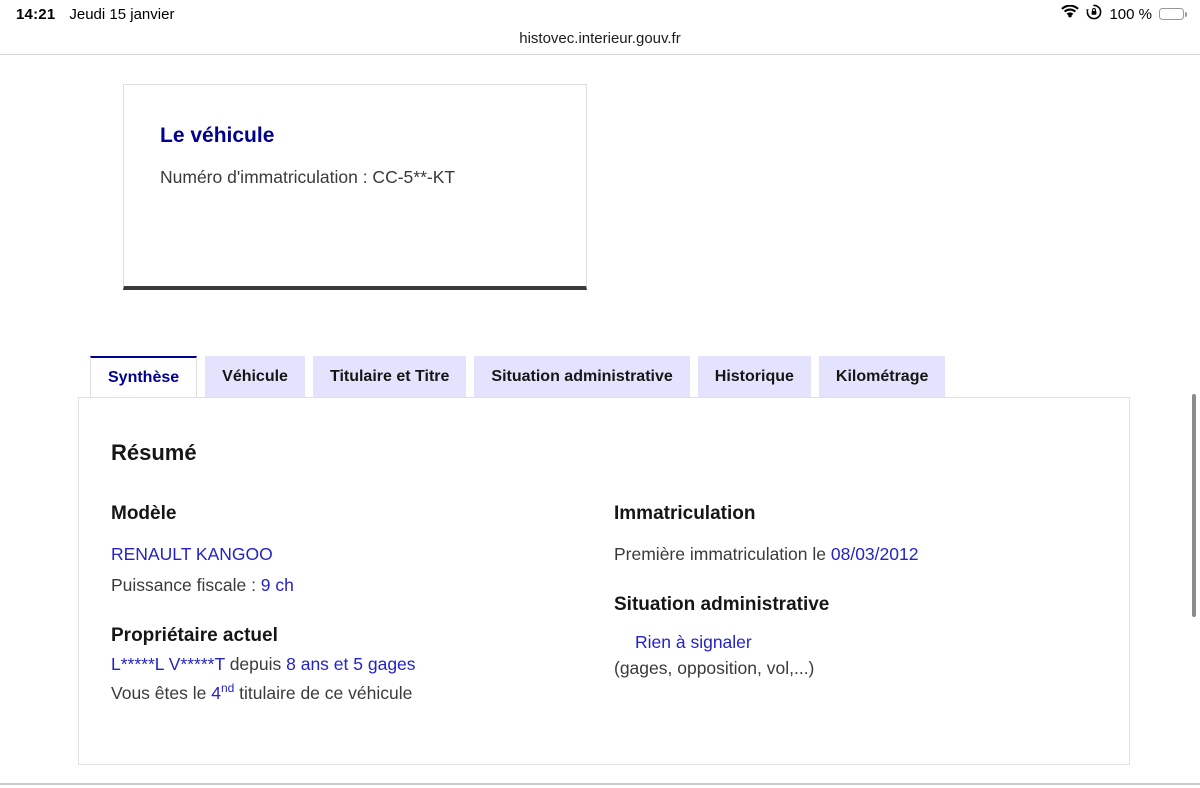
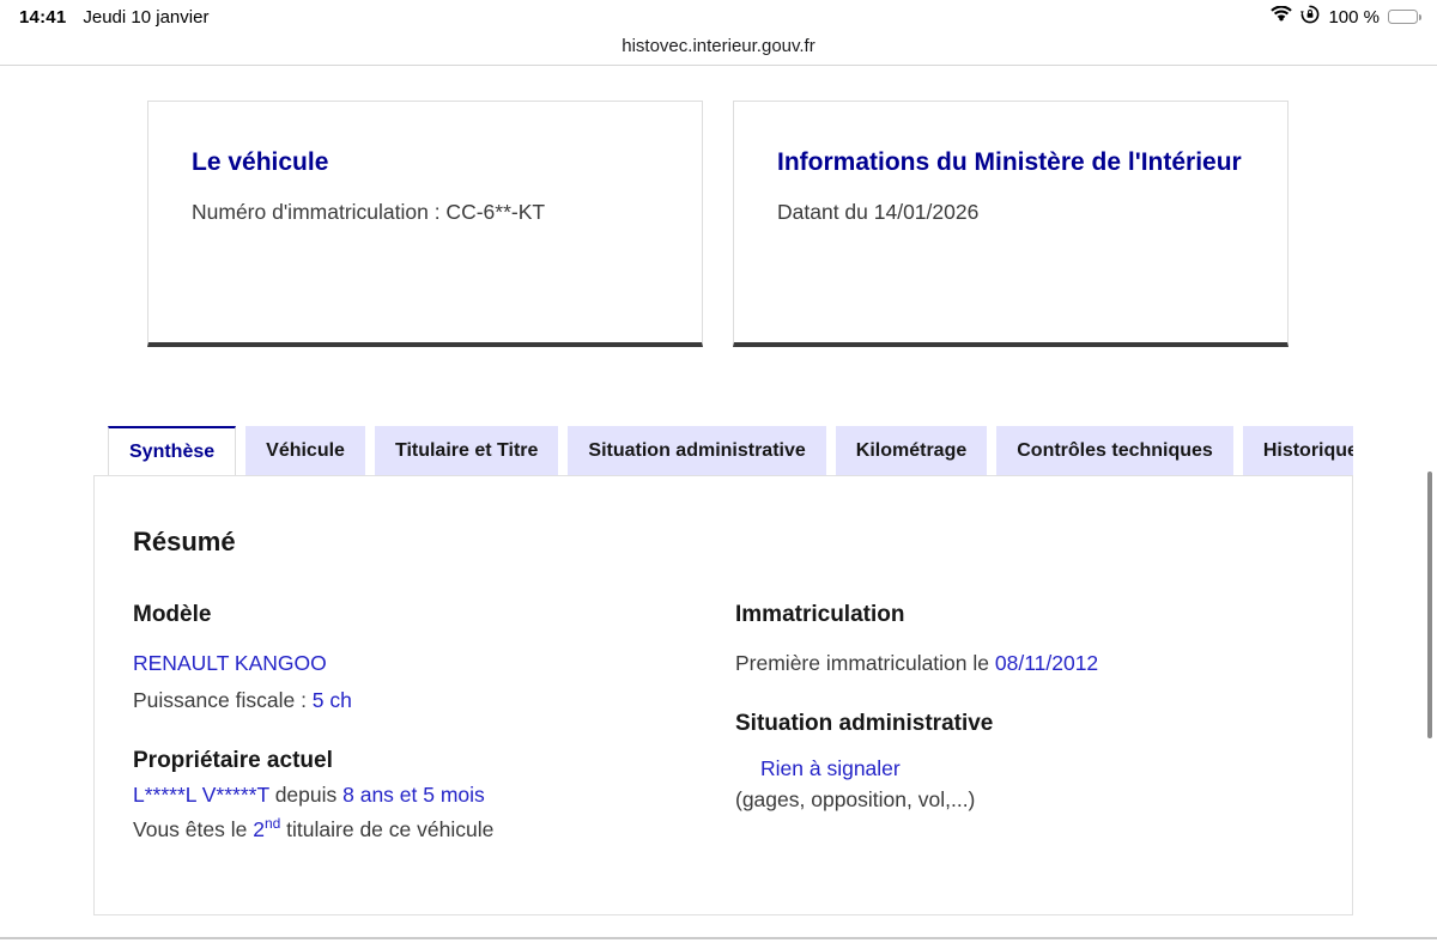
- 14:21
+ 14:41
- Jeudi 15 janvier
+ Jeudi 10 janvier
  100 %
  histovec.interieur.gouv.fr
  Le véhicule
- Numéro d'immatriculation : CC-5**-KT
+ Numéro d'immatriculation : CC-6**-KT
+ Informations du Ministère de l'Intérieur
+ Datant du 14/01/2026
  Synthèse
  Véhicule
  Titulaire et Titre
  Situation administrative
- Historique
+ Kilométrage
+ Contrôles techniques
- Kilométrage
+ Historique
  Résumé
  Modèle
  RENAULT KANGOO
- Puissance fiscale : 9 ch
+ Puissance fiscale : 5 ch
  Propriétaire actuel
- L*****L V*****T depuis 8 ans et 5 gages
+ L*****L V*****T depuis 8 ans et 5 mois
- Vous êtes le 4nd titulaire de ce véhicule
+ Vous êtes le 2nd titulaire de ce véhicule
  Immatriculation
- Première immatriculation le 08/03/2012
+ Première immatriculation le 08/11/2012
  Situation administrative
  Rien à signaler
  (gages, opposition, vol,...)
